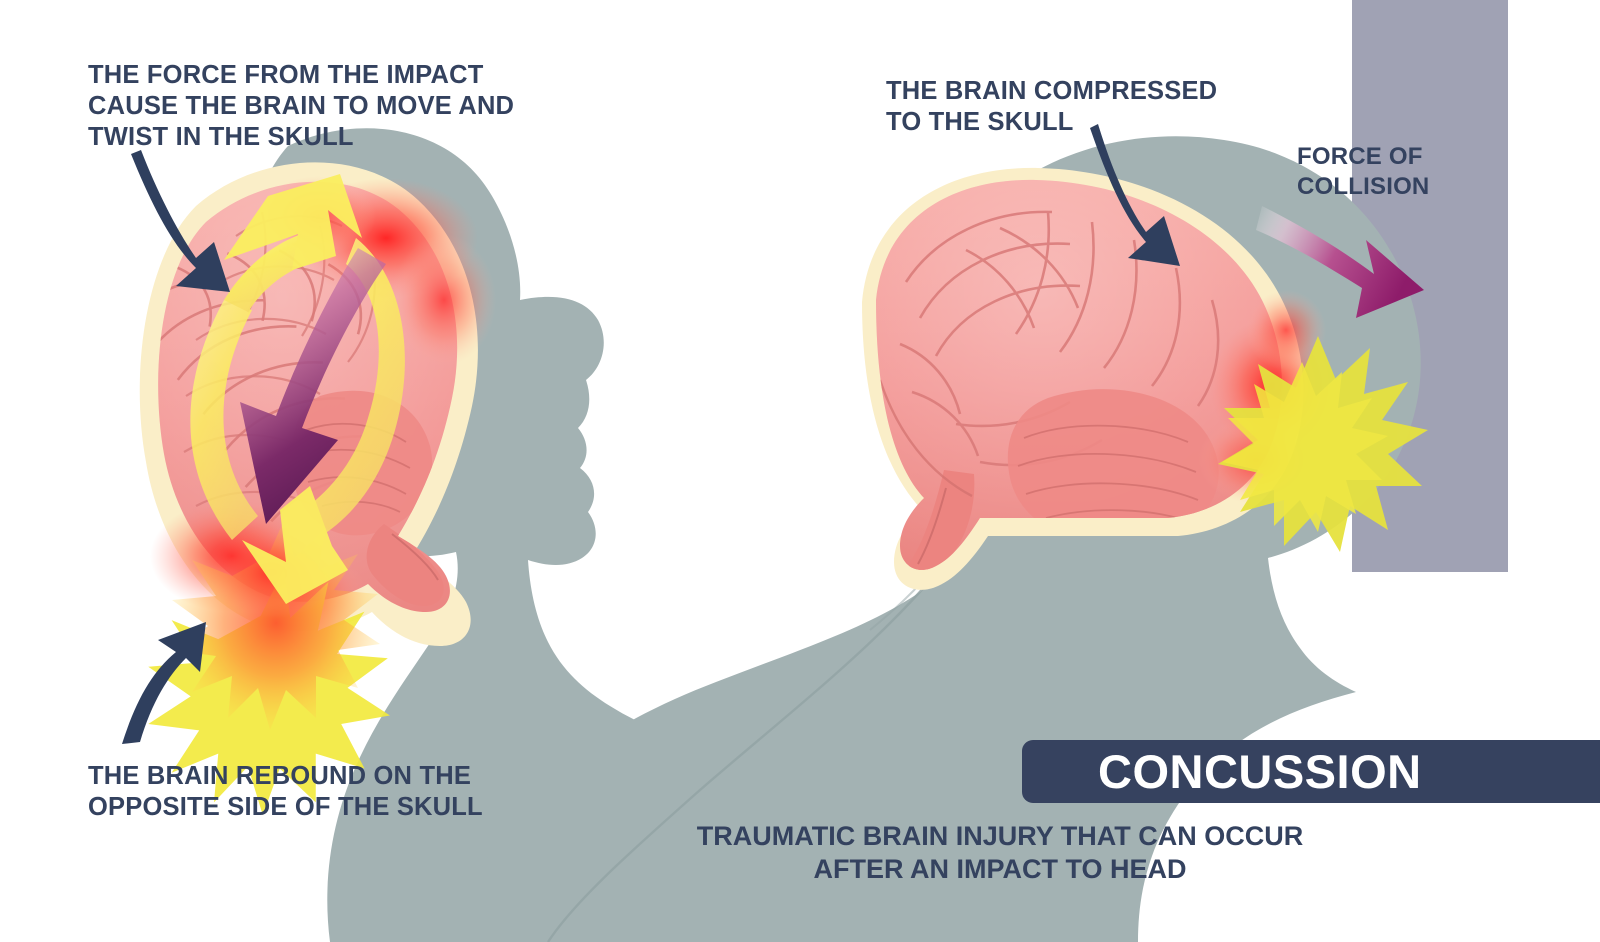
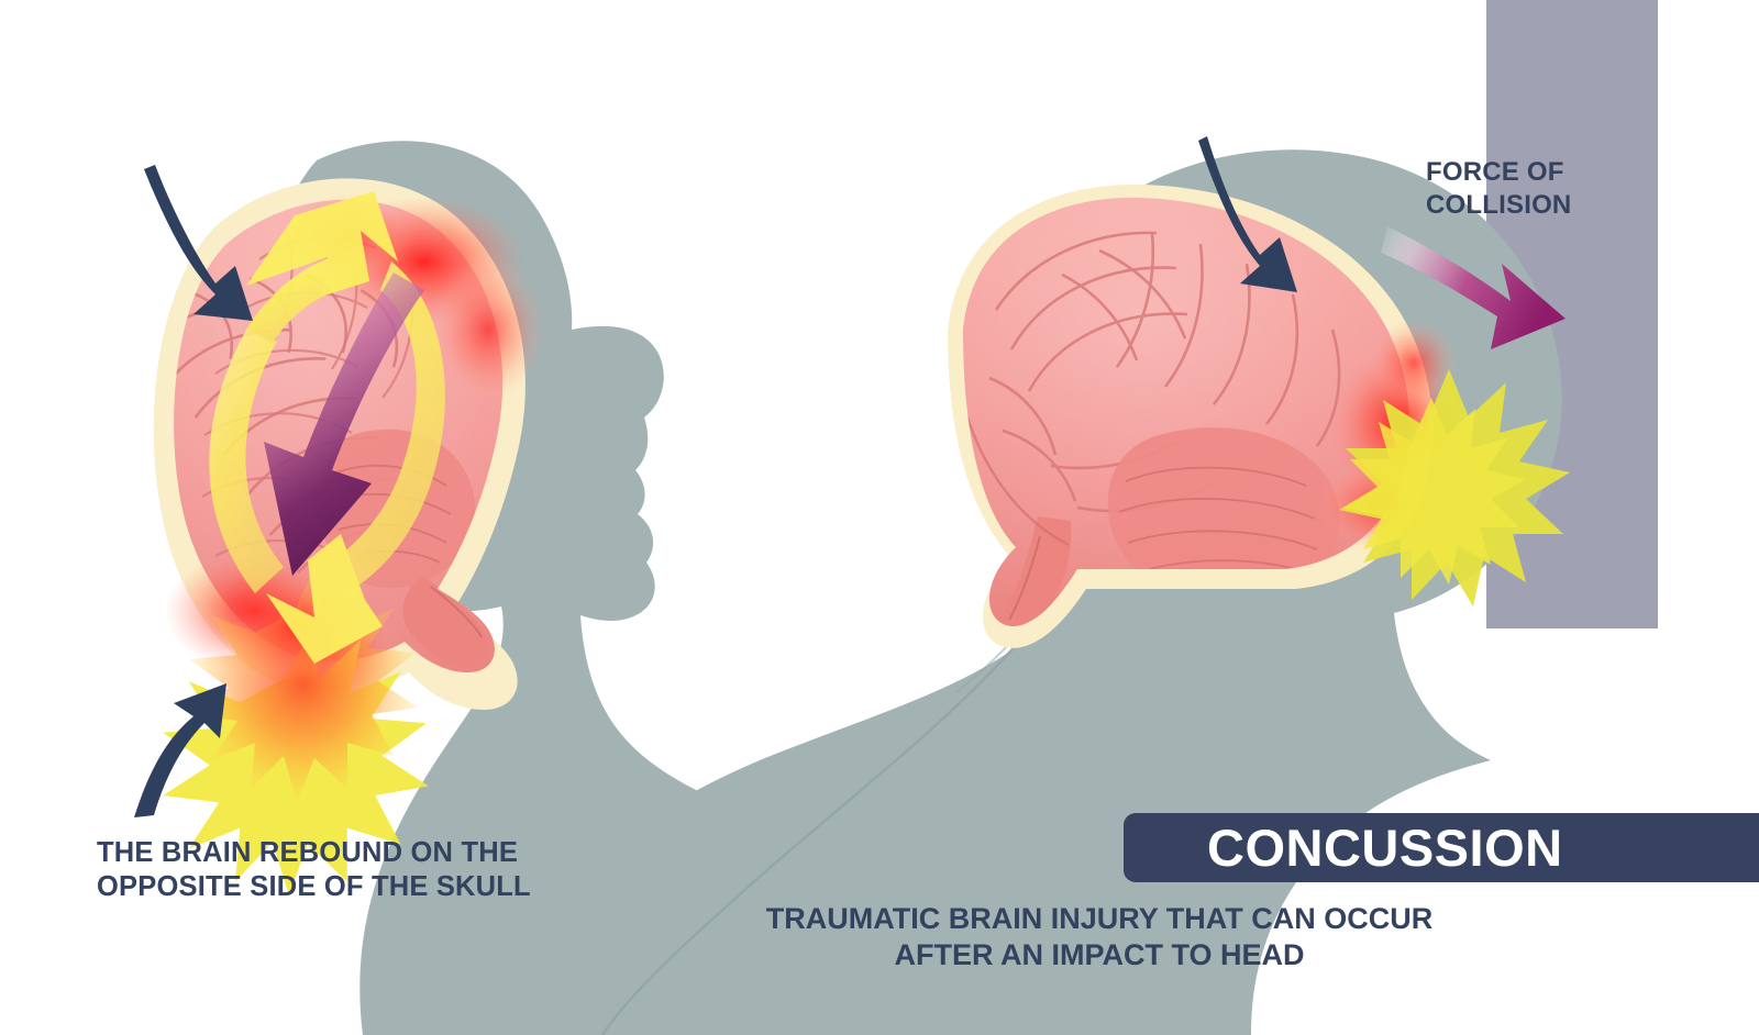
- THE FORCE FROM THE IMPACT
- CAUSE THE BRAIN TO MOVE AND
- TWIST IN THE SKULL
- THE BRAIN COMPRESSED
- TO THE SKULL
  FORCE OF
  COLLISION
  THE BRAIN REBOUND ON THE
  OPPOSITE SIDE OF THE SKULL
  CONCUSSION
  TRAUMATIC BRAIN INJURY THAT CAN OCCUR
  AFTER AN IMPACT TO HEAD
